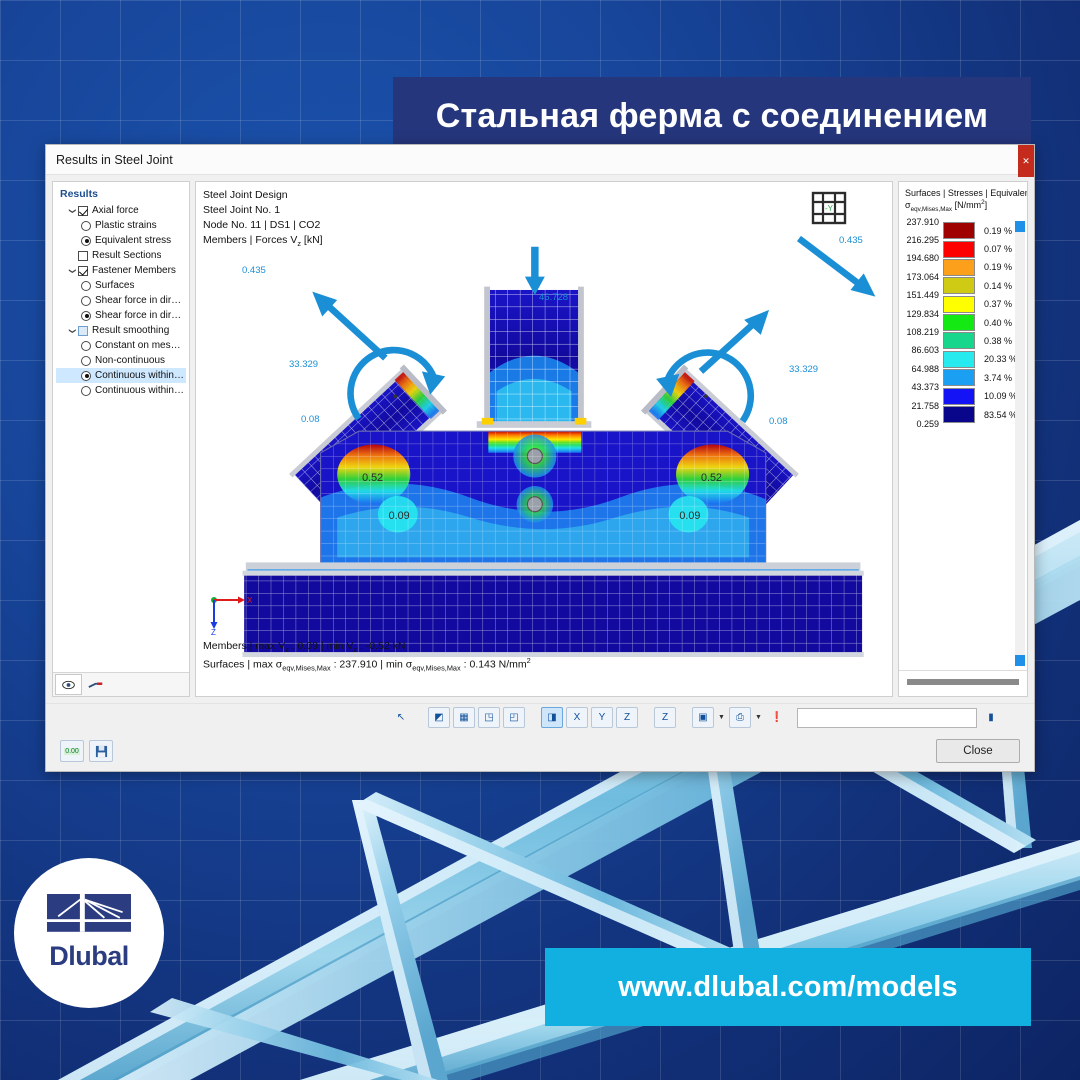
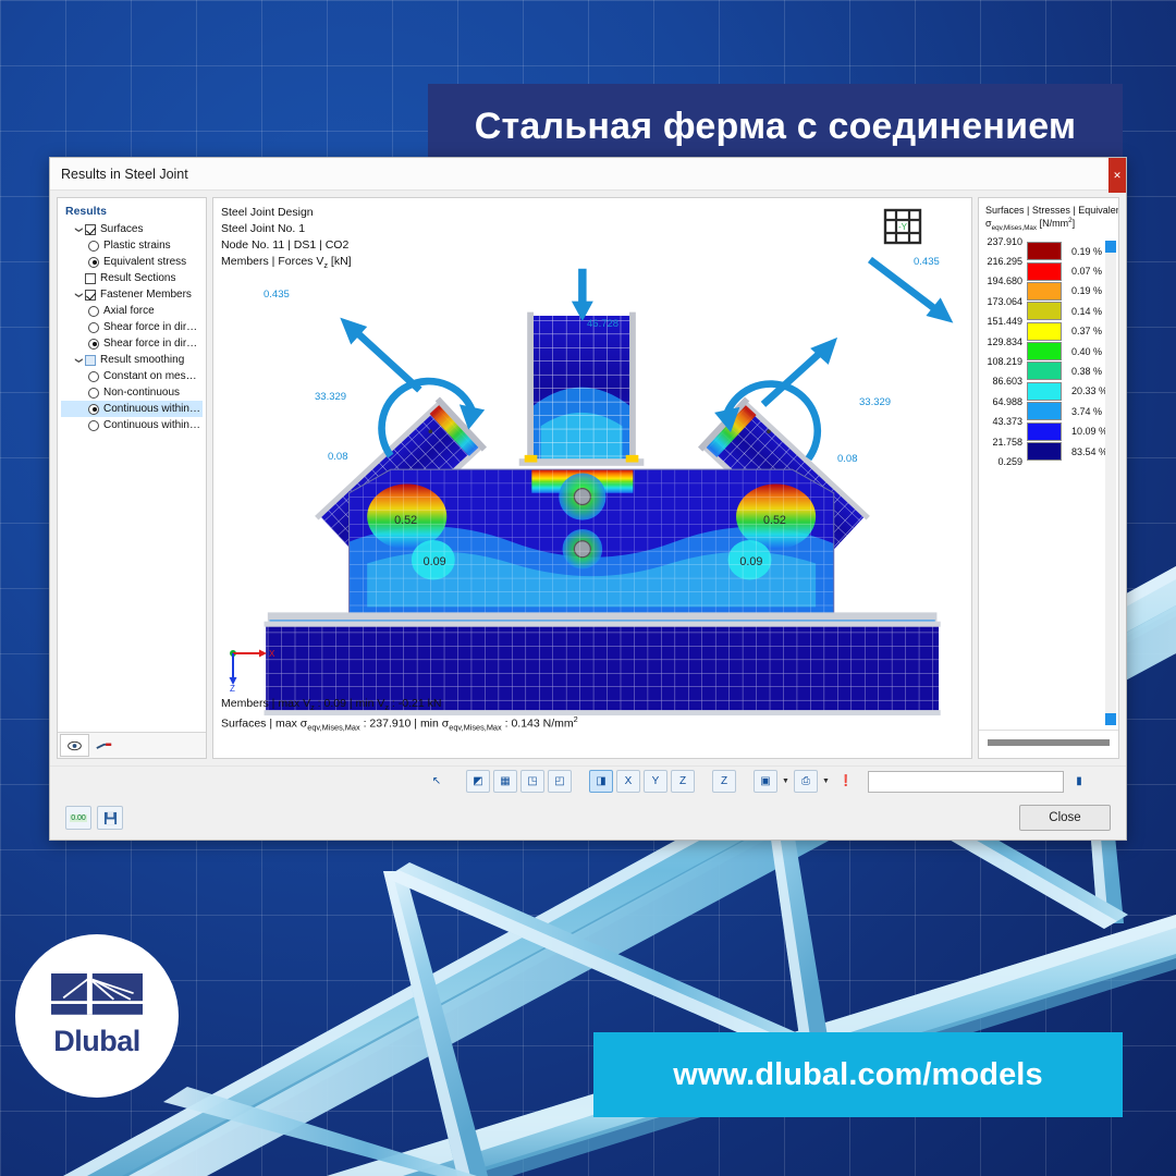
  Стальная ферма с соединением
  Results in Steel Joint
  ✕
  Results
- Axial force
+ Surfaces
  Plastic strains
  Equivalent stress
  Result Sections
  Fastener Members
- Surfaces
+ Axial force
  Shear force in directi
  Shear force in directi
  Result smoothing
  Constant on mesh el
  Non-continuous
  Continuous within su
  Continuous within all
  Steel Joint Design
  Steel Joint No. 1
  Node No. 11 | DS1 | CO2
  Members | Forces Vz [kN]
  0.52
  0.09
  0.52
  0.09
  0.435
  33.329
  0.08
  46.728
  33.329
  0.08
  0.435
  -Y
  X
  Z
- Members | max Vz : 0.09 | min Vz : -0.52 kN
+ Members | max Vz : 0.09 | min Vz : -0.21 kN
  Surfaces | max σeqv,Mises,Max : 237.910 | min σeqv,Mises,Max : 0.143 N/mm2
  Surfaces | Stresses | Equivale
  237.910
  0.19 %
  216.295
  0.07 %
  194.680
  0.19 %
  173.064
  0.14 %
  151.449
  0.37 %
  129.834
  0.40 %
  108.219
  0.38 %
  86.603
  20.33 %
  64.988
  3.74 %
  43.373
  10.09 %
  21.758
  83.54 %
  0.259
  ↖
  ◩
  ▦
  ◳
  ◰
  ◨
  X
  Y
  Z
  Z
  ▣
  ⎙
  ❗
  ▮
  Close
  www.dlubal.com/models
  Dlubal
